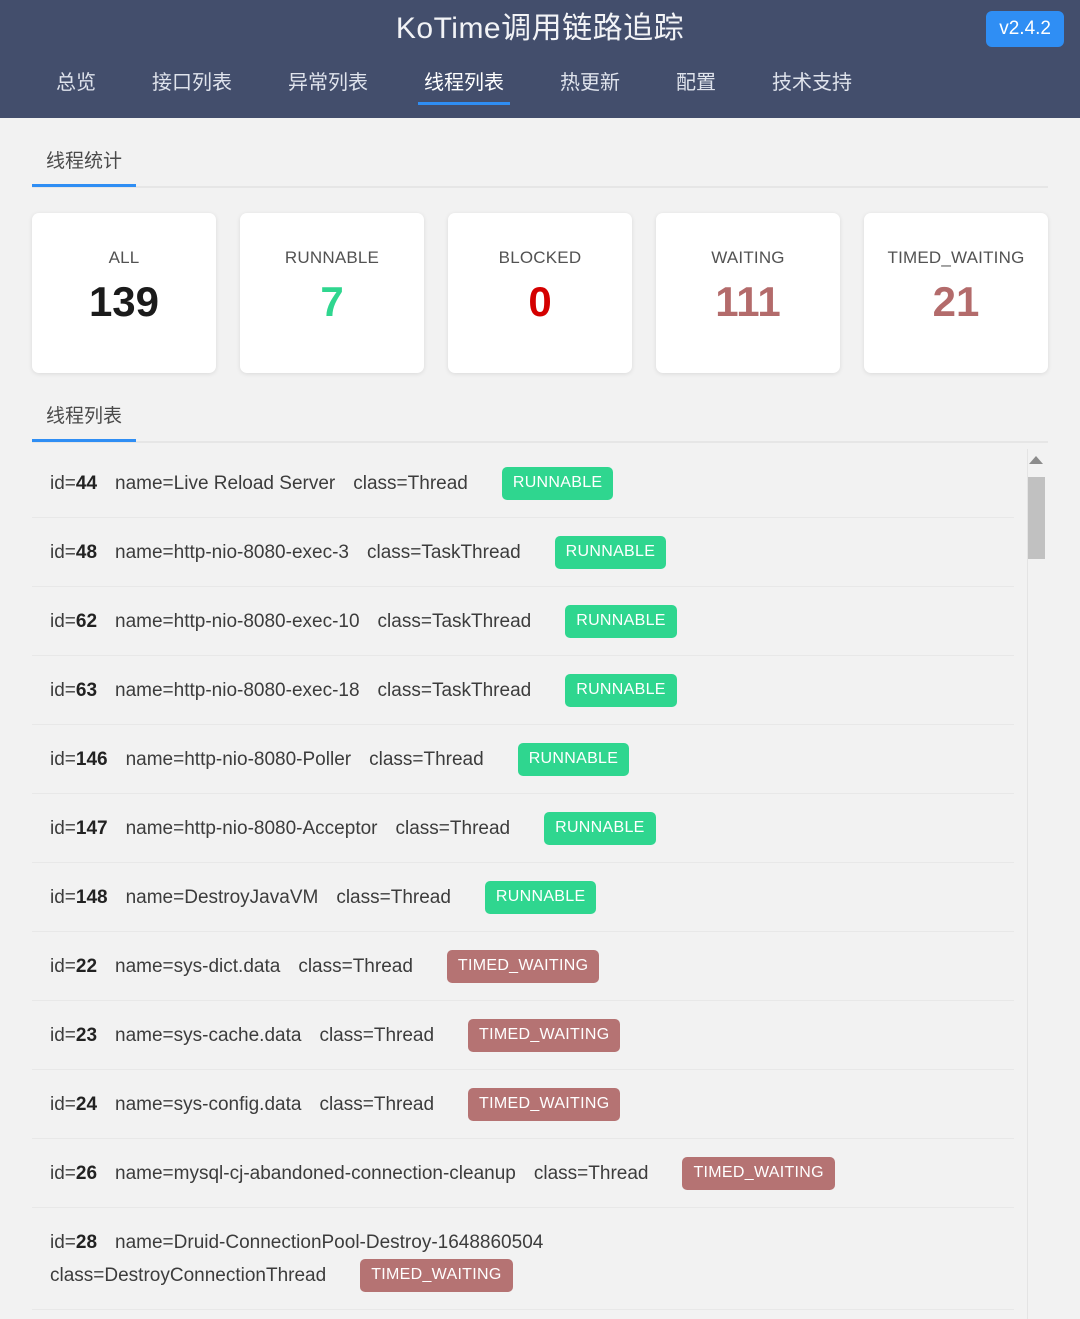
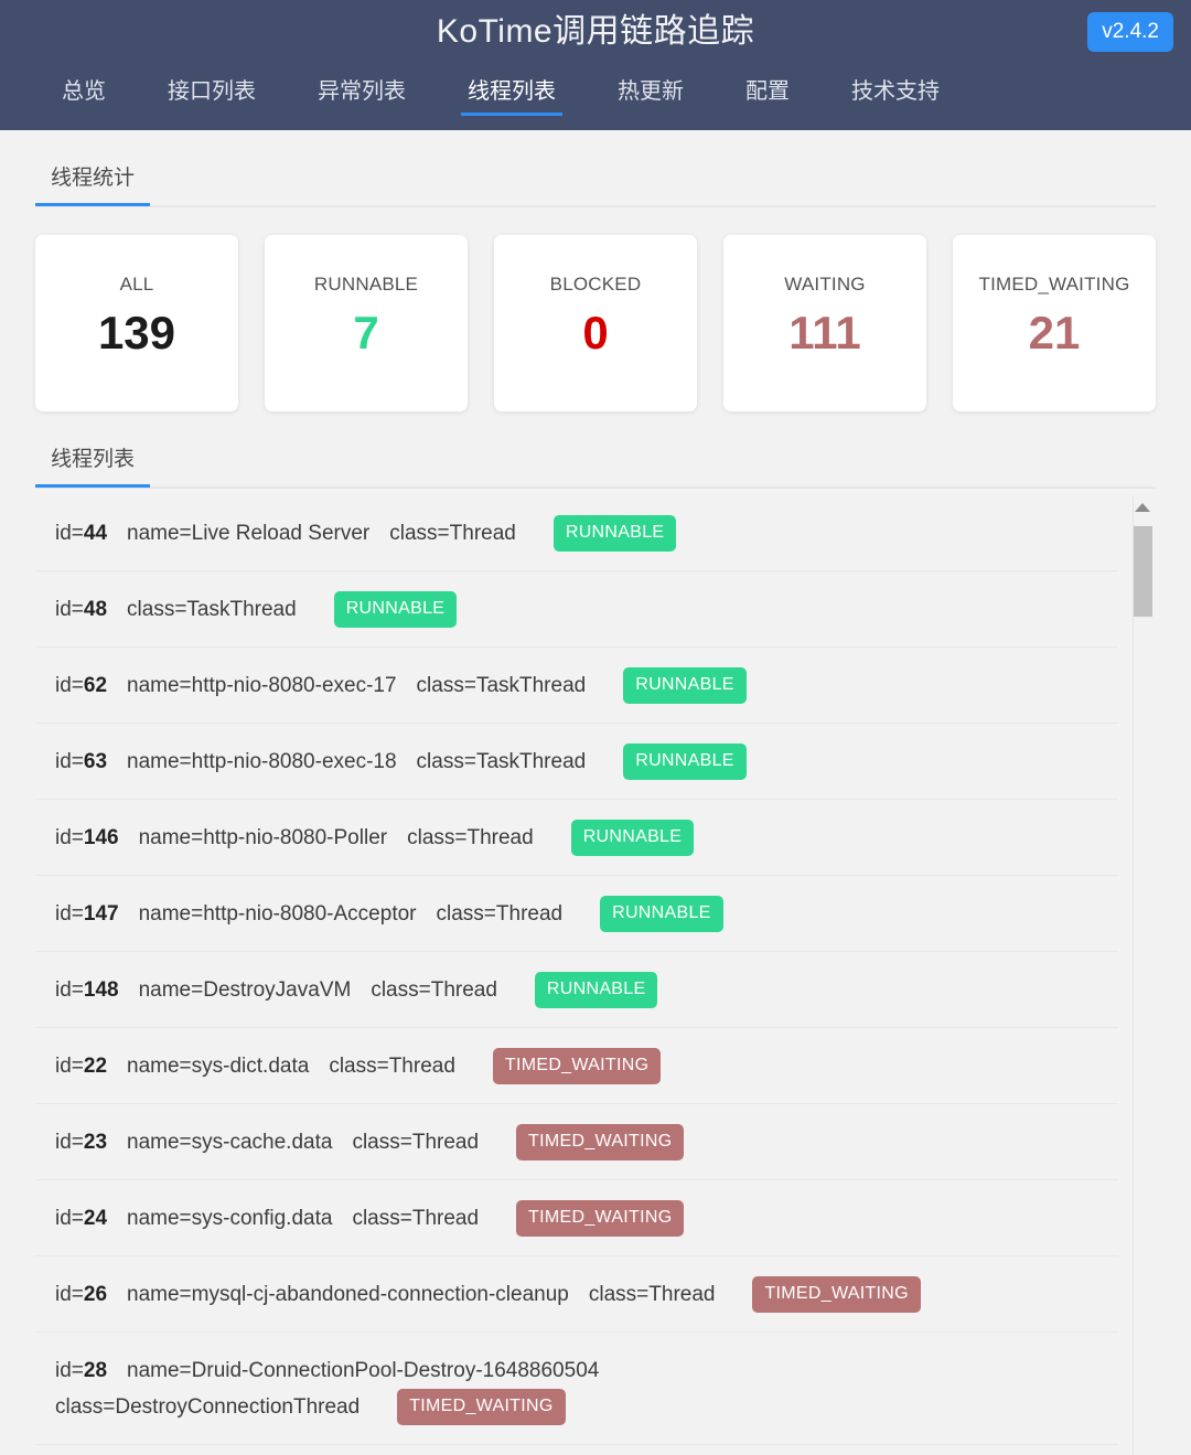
  KoTime调用链路追踪
  总览
  接口列表
  异常列表
  线程列表
  热更新
  配置
  技术支持
  v2.4.2
  线程统计
  ALL
  139
  RUNNABLE
  7
  BLOCKED
  0
  WAITING
  111
  TIMED_WAITING
  21
  线程列表
  id=44
  name=Live Reload Server
  class=Thread
  RUNNABLE
  id=48
- name=http-nio-8080-exec-3
  class=TaskThread
  RUNNABLE
  id=62
- name=http-nio-8080-exec-10
+ name=http-nio-8080-exec-17
  class=TaskThread
  RUNNABLE
  id=63
  name=http-nio-8080-exec-18
  class=TaskThread
  RUNNABLE
  id=146
  name=http-nio-8080-Poller
  class=Thread
  RUNNABLE
  id=147
  name=http-nio-8080-Acceptor
  class=Thread
  RUNNABLE
  id=148
  name=DestroyJavaVM
  class=Thread
  RUNNABLE
  id=22
  name=sys-dict.data
  class=Thread
  TIMED_WAITING
  id=23
  name=sys-cache.data
  class=Thread
  TIMED_WAITING
  id=24
  name=sys-config.data
  class=Thread
  TIMED_WAITING
  id=26
  name=mysql-cj-abandoned-connection-cleanup
  class=Thread
  TIMED_WAITING
  id=28
  name=Druid-ConnectionPool-Destroy-1648860504
  class=DestroyConnectionThread
  TIMED_WAITING
